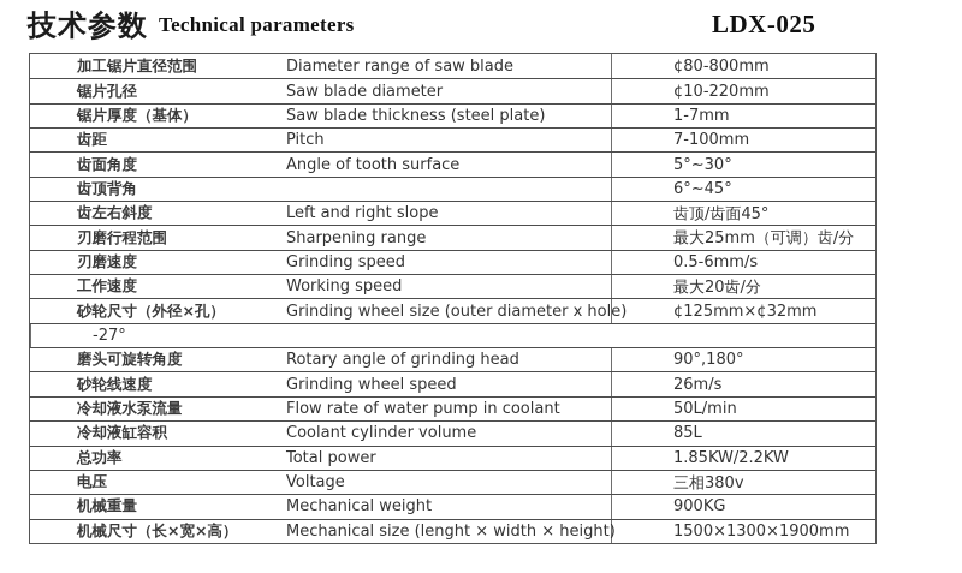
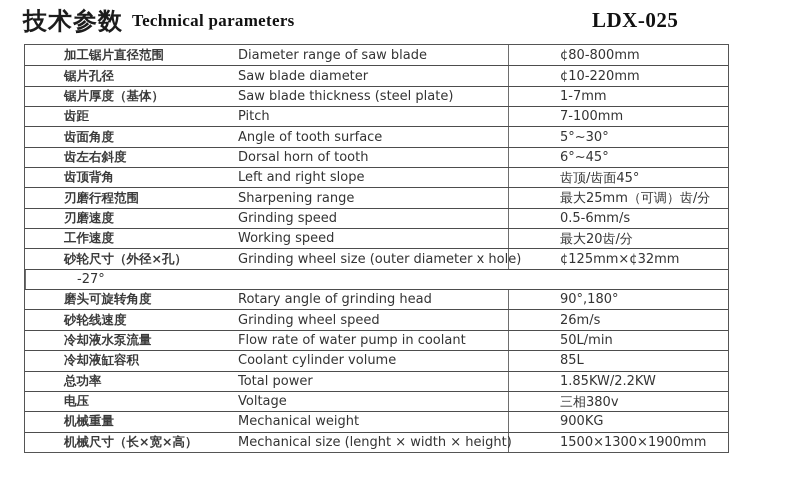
  技术参数
  Technical parameters
  LDX-025
  加工锯片直径范围
  Diameter range of saw blade
  ¢80-800mm
  锯片孔径
  Saw blade diameter
  ¢10-220mm
  锯片厚度（基体）
  Saw blade thickness (steel plate)
  1-7mm
  齿距
  Pitch
  7-100mm
  齿面角度
  Angle of tooth surface
  5°~30°
- 齿顶背角
+ 齿左右斜度
+ Dorsal horn of tooth
  6°~45°
- 齿左右斜度
+ 齿顶背角
  Left and right slope
  齿顶/齿面45°
  刃磨行程范围
  Sharpening range
  最大25mm（可调）齿/分
  刃磨速度
  Grinding speed
  0.5-6mm/s
  工作速度
  Working speed
  最大20齿/分
  砂轮尺寸（外径×孔）
  Grinding wheel size (outer diameter x hole)
  ¢125mm×¢32mm
  -27°
  磨头可旋转角度
  Rotary angle of grinding head
  90°,180°
  砂轮线速度
  Grinding wheel speed
  26m/s
  冷却液水泵流量
  Flow rate of water pump in coolant
  50L/min
  冷却液缸容积
  Coolant cylinder volume
  85L
  总功率
  Total power
  1.85KW/2.2KW
  电压
  Voltage
  三相380v
  机械重量
  Mechanical weight
  900KG
  机械尺寸（长×宽×高）
  Mechanical size (lenght × width × height)
  1500×1300×1900mm
